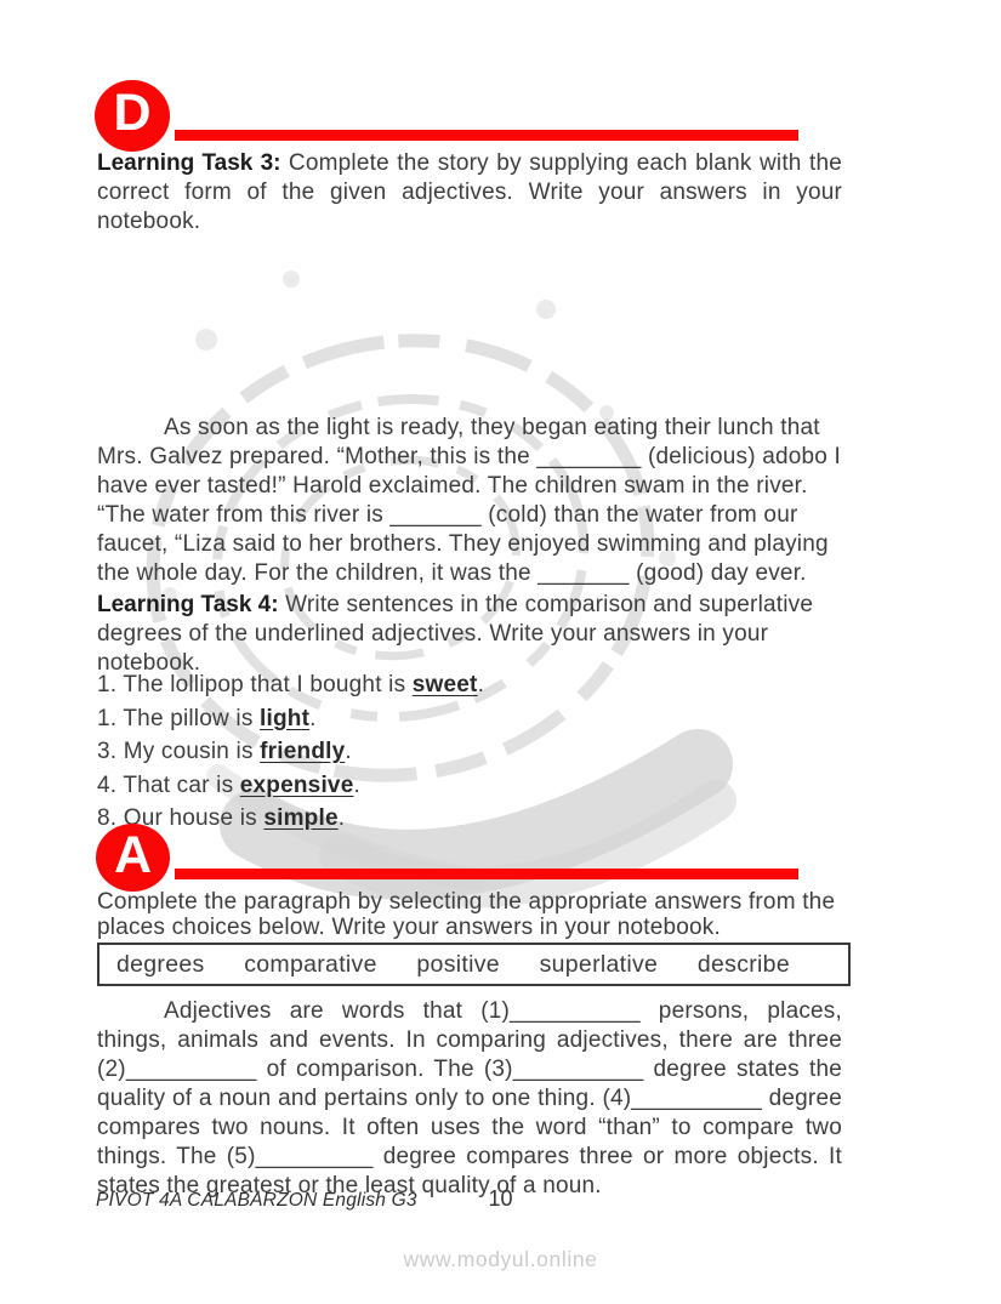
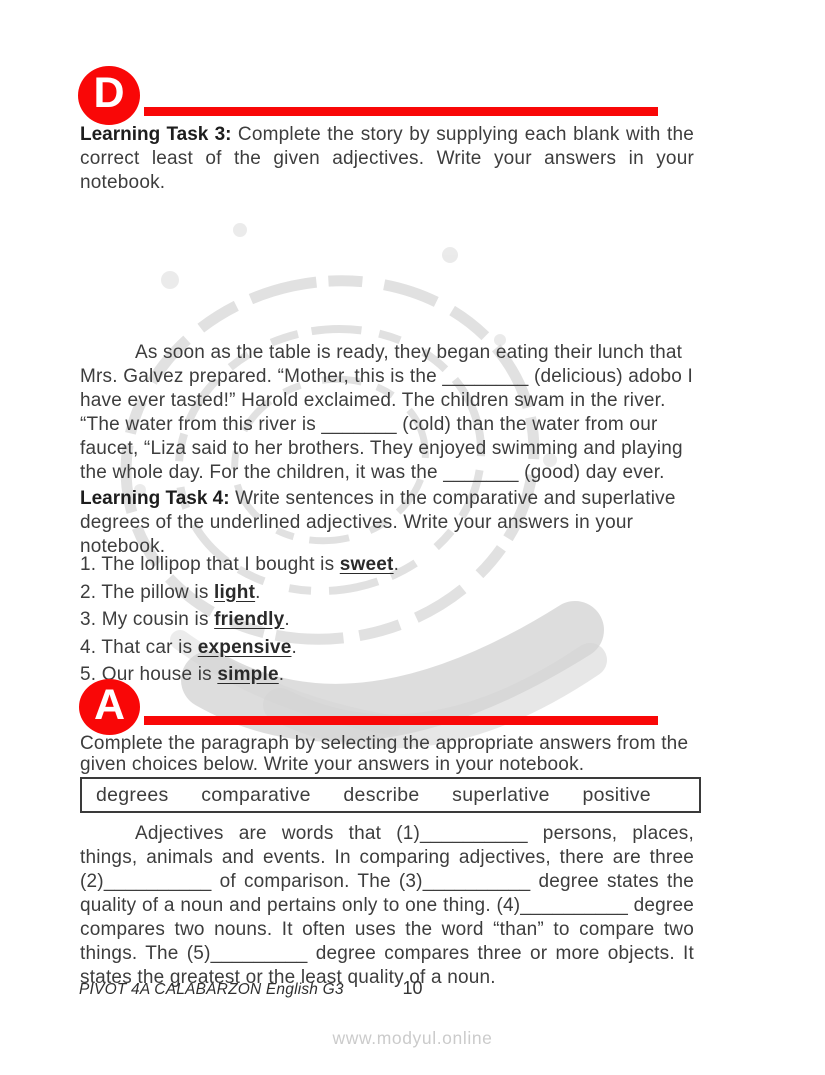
  D
- Learning Task 3: Complete the story by supplying each blank with the correct form of the given adjectives. Write your answers in your notebook.
+ Learning Task 3: Complete the story by supplying each blank with the correct least of the given adjectives. Write your answers in your notebook.
- As soon as the light is ready, they began eating their lunch that Mrs. Galvez prepared. “Mother, this is the ________ (delicious) adobo I have ever tasted!” Harold exclaimed. The children swam in the river. “The water from this river is _______ (cold) than the water from our faucet, “Liza said to her brothers. They enjoyed swimming and playing the whole day. For the children, it was the _______ (good) day ever.
+ As soon as the table is ready, they began eating their lunch that Mrs. Galvez prepared. “Mother, this is the ________ (delicious) adobo I have ever tasted!” Harold exclaimed. The children swam in the river. “The water from this river is _______ (cold) than the water from our faucet, “Liza said to her brothers. They enjoyed swimming and playing the whole day. For the children, it was the _______ (good) day ever.
- Learning Task 4: Write sentences in the comparison and superlative degrees of the underlined adjectives. Write your answers in your notebook.
+ Learning Task 4: Write sentences in the comparative and superlative degrees of the underlined adjectives. Write your answers in your notebook.
  1. The lollipop that I bought is sweet.
- 1. The pillow is light.
+ 2. The pillow is light.
  3. My cousin is friendly.
  4. That car is expensive.
- 8. Our house is simple.
+ 5. Our house is simple.
  A
- Complete the paragraph by selecting the appropriate answers from the places choices below. Write your answers in your notebook.
+ Complete the paragraph by selecting the appropriate answers from the given choices below. Write your answers in your notebook.
  degrees
  comparative
- positive
+ describe
  superlative
- describe
+ positive
  Adjectives are words that (1)__________ persons, places, things, animals and events. In comparing adjectives, there are three (2)__________ of comparison. The (3)__________ degree states the quality of a noun and pertains only to one thing. (4)__________ degree compares two nouns. It often uses the word “than” to compare two things. The (5)_________ degree compares three or more objects. It states the greatest or the least quality of a noun.
  PIVOT 4A CALABARZON English G3
  10
  www.modyul.online
